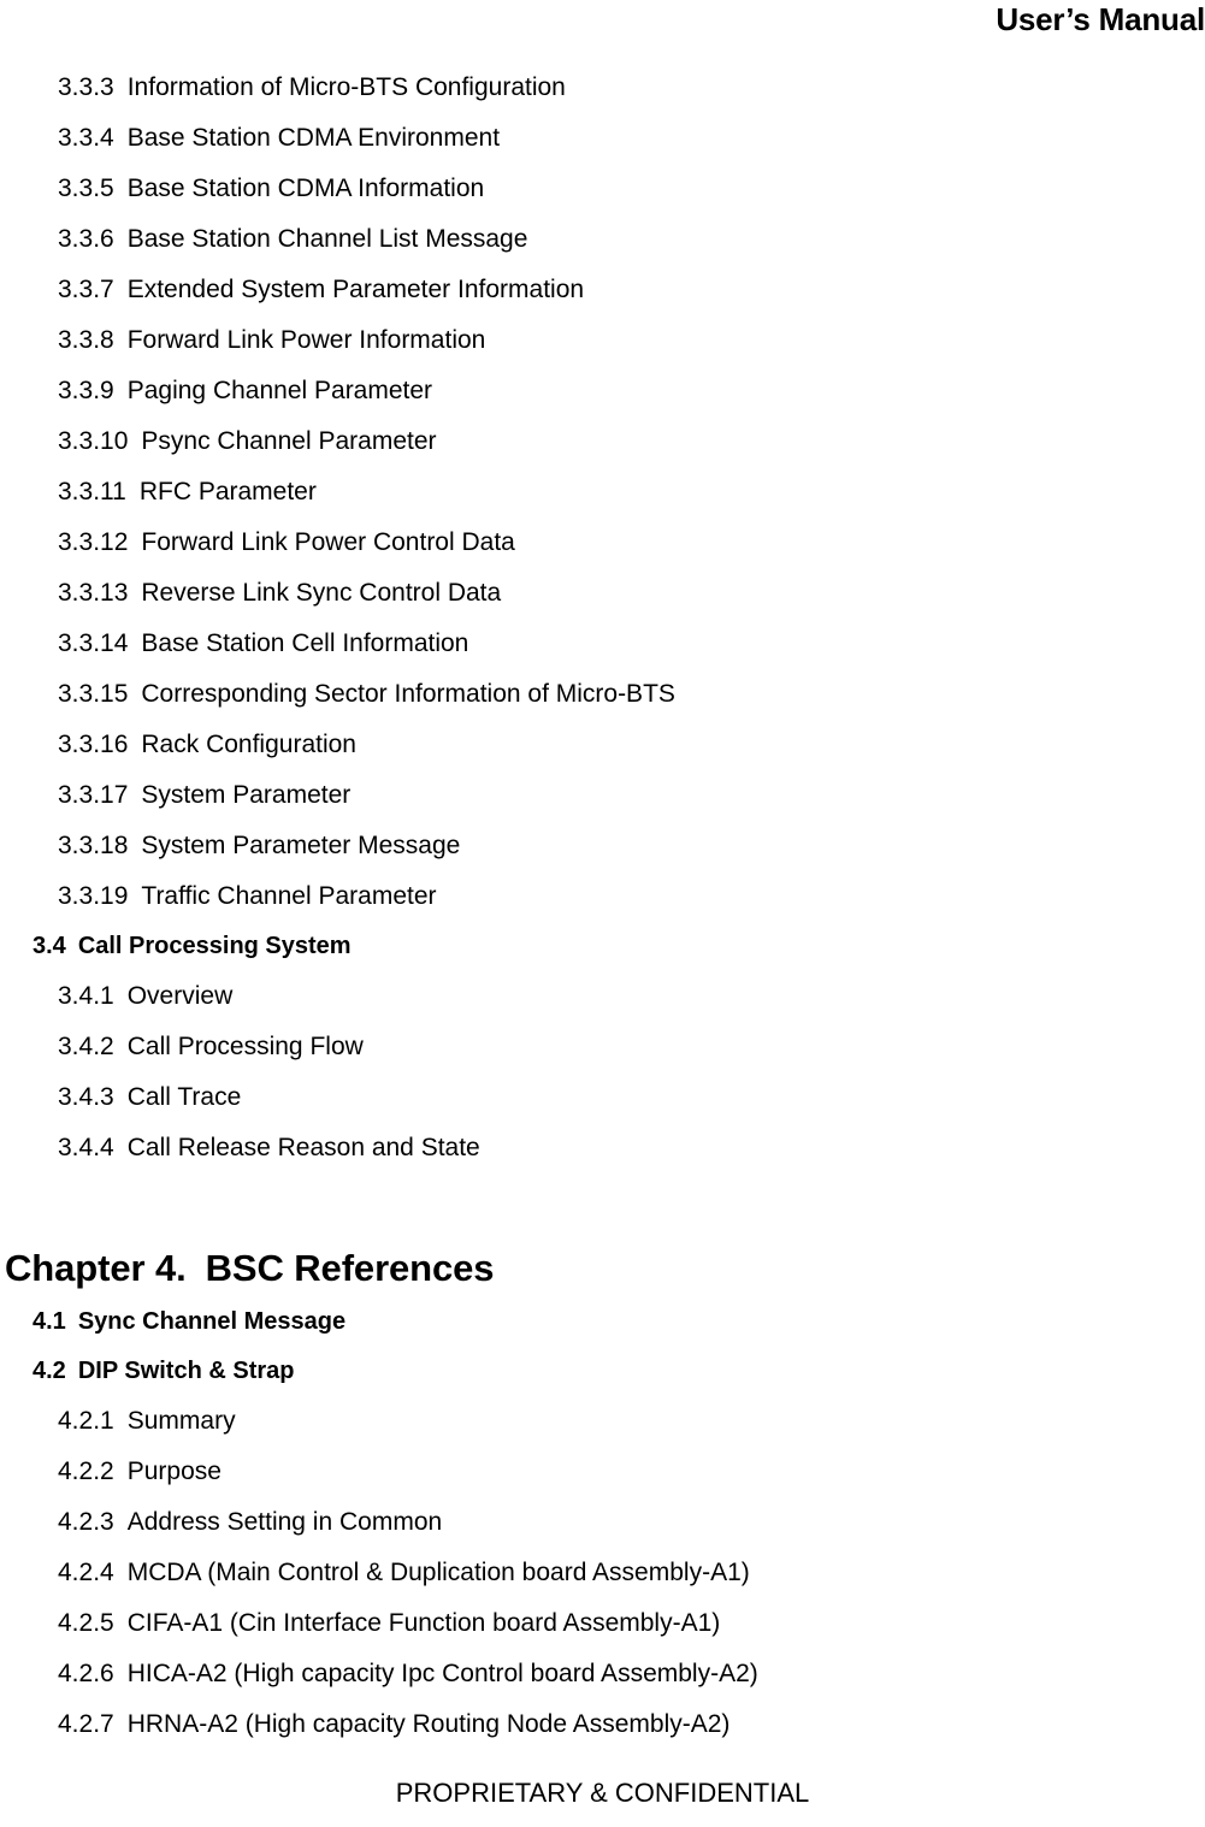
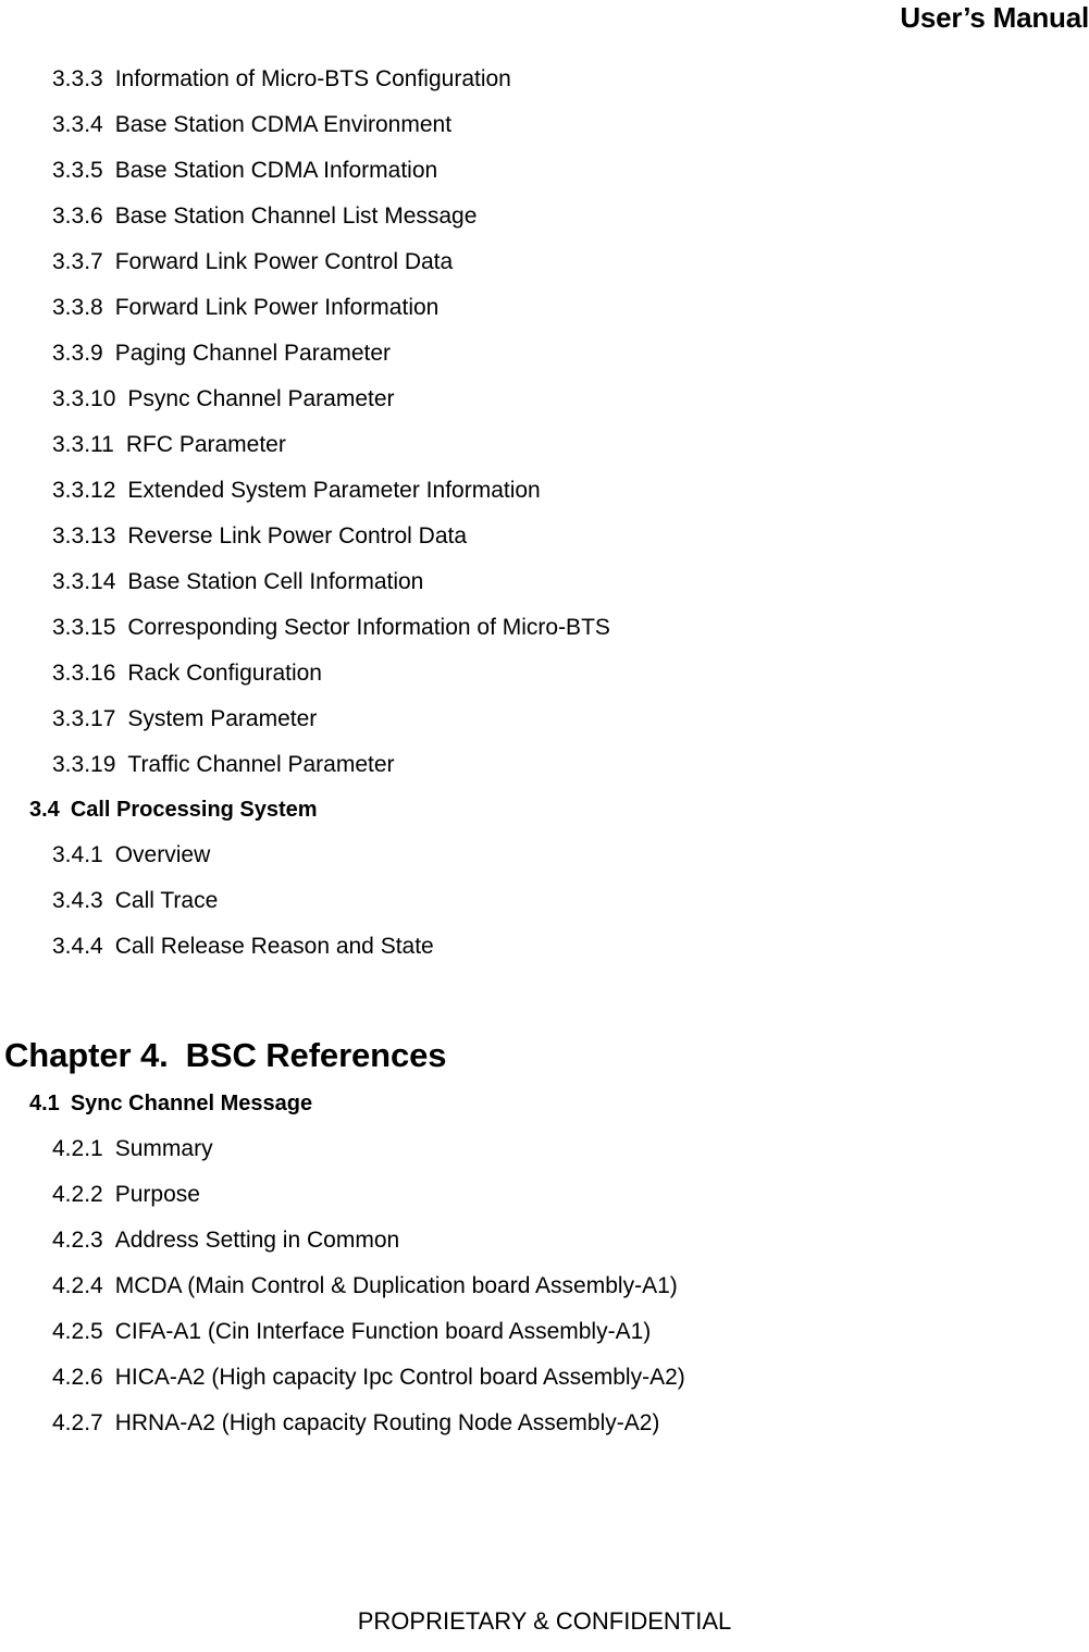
  User’s Manual
  3.3.3 Information of Micro-BTS Configuration
  3.3.4 Base Station CDMA Environment
  3.3.5 Base Station CDMA Information
  3.3.6 Base Station Channel List Message
- 3.3.7 Extended System Parameter Information
+ 3.3.7 Forward Link Power Control Data
  3.3.8 Forward Link Power Information
  3.3.9 Paging Channel Parameter
  3.3.10 Psync Channel Parameter
  3.3.11 RFC Parameter
- 3.3.12 Forward Link Power Control Data
+ 3.3.12 Extended System Parameter Information
- 3.3.13 Reverse Link Sync Control Data
+ 3.3.13 Reverse Link Power Control Data
  3.3.14 Base Station Cell Information
  3.3.15 Corresponding Sector Information of Micro-BTS
  3.3.16 Rack Configuration
  3.3.17 System Parameter
- 3.3.18 System Parameter Message
  3.3.19 Traffic Channel Parameter
  3.4 Call Processing System
  3.4.1 Overview
- 3.4.2 Call Processing Flow
  3.4.3 Call Trace
  3.4.4 Call Release Reason and State
  Chapter 4. BSC References
  4.1 Sync Channel Message
- 4.2 DIP Switch & Strap
  4.2.1 Summary
  4.2.2 Purpose
  4.2.3 Address Setting in Common
  4.2.4 MCDA (Main Control & Duplication board Assembly-A1)
  4.2.5 CIFA-A1 (Cin Interface Function board Assembly-A1)
  4.2.6 HICA-A2 (High capacity Ipc Control board Assembly-A2)
  4.2.7 HRNA-A2 (High capacity Routing Node Assembly-A2)
  PROPRIETARY & CONFIDENTIAL
